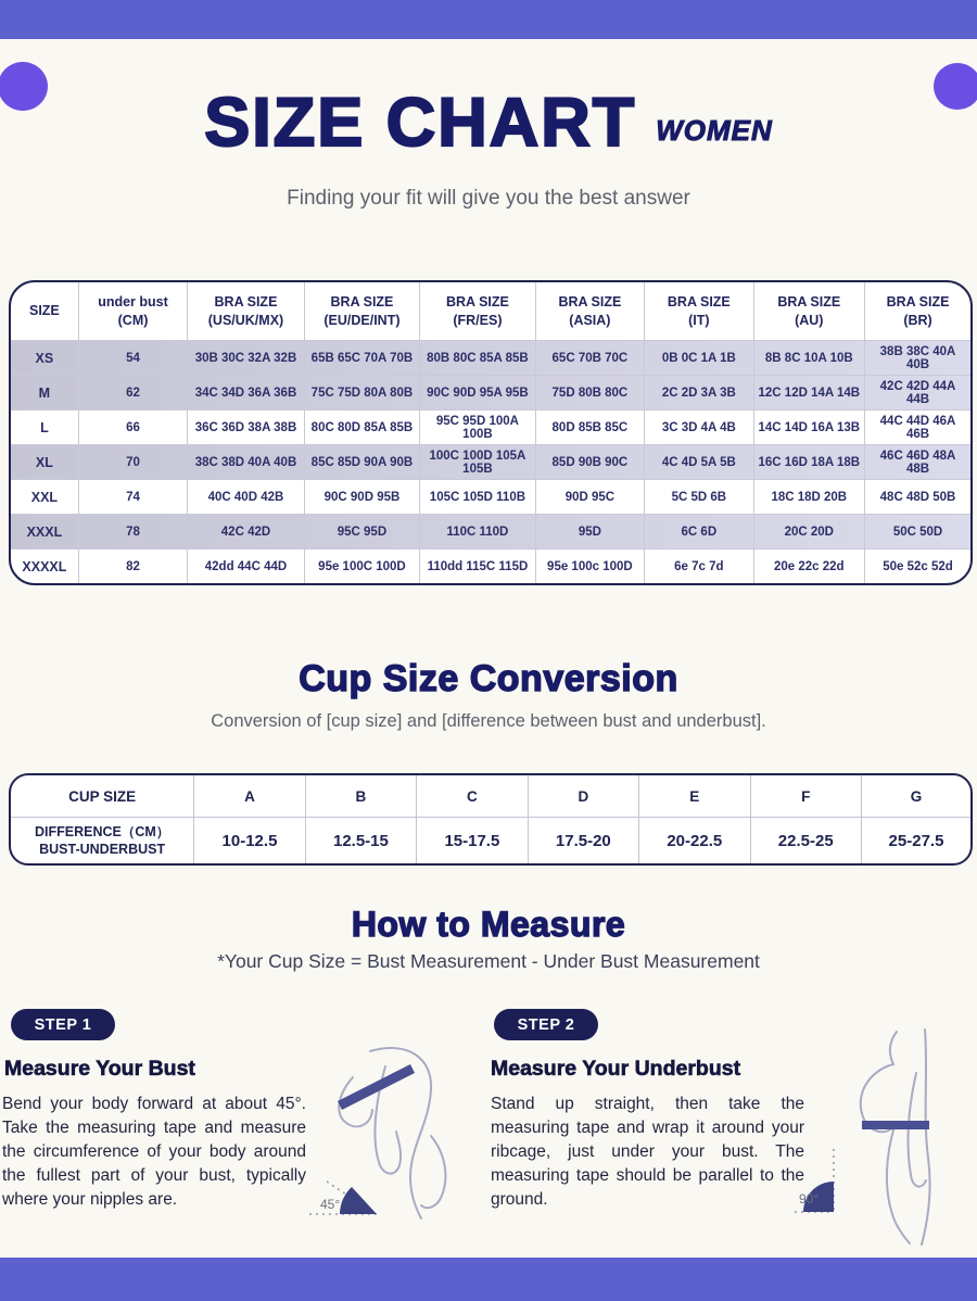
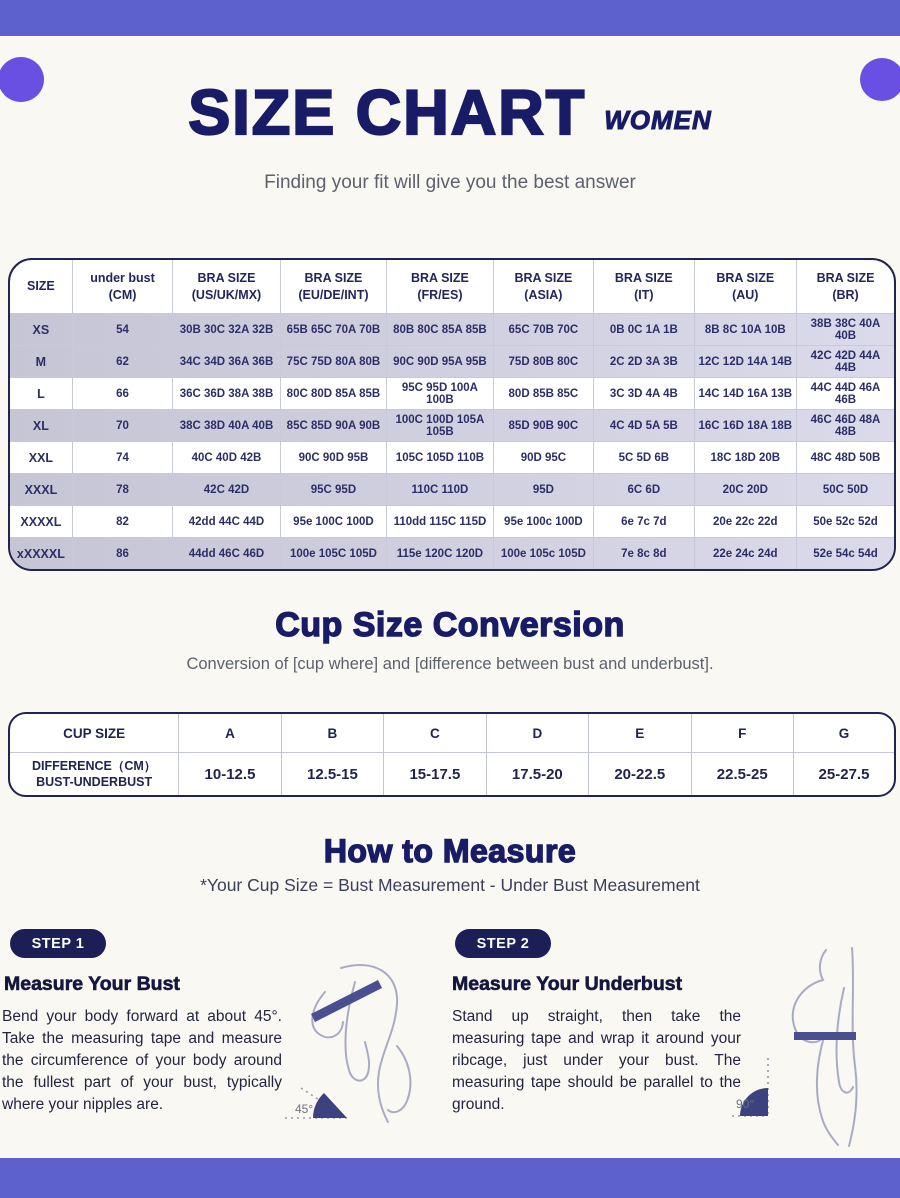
  SIZE CHART
  WOMEN
  Finding your fit will give you the best answer
  SIZE	under bust (CM)	BRA SIZE (US/UK/MX)	BRA SIZE (EU/DE/INT)	BRA SIZE (FR/ES)	BRA SIZE (ASIA)	BRA SIZE (IT)	BRA SIZE (AU)	BRA SIZE (BR)
  XS	54	30B 30C 32A 32B	65B 65C 70A 70B	80B 80C 85A 85B	65C 70B 70C	0B 0C 1A 1B	8B 8C 10A 10B	38B 38C 40A 40B
  M	62	34C 34D 36A 36B	75C 75D 80A 80B	90C 90D 95A 95B	75D 80B 80C	2C 2D 3A 3B	12C 12D 14A 14B	42C 42D 44A 44B
  L	66	36C 36D 38A 38B	80C 80D 85A 85B	95C 95D 100A 100B	80D 85B 85C	3C 3D 4A 4B	14C 14D 16A 13B	44C 44D 46A 46B
  XL	70	38C 38D 40A 40B	85C 85D 90A 90B	100C 100D 105A 105B	85D 90B 90C	4C 4D 5A 5B	16C 16D 18A 18B	46C 46D 48A 48B
  XXL	74	40C 40D 42B	90C 90D 95B	105C 105D 110B	90D 95C	5C 5D 6B	18C 18D 20B	48C 48D 50B
  XXXL	78	42C 42D	95C 95D	110C 110D	95D	6C 6D	20C 20D	50C 50D
  XXXXL	82	42dd 44C 44D	95e 100C 100D	110dd 115C 115D	95e 100c 100D	6e 7c 7d	20e 22c 22d	50e 52c 52d
+ xXXXXL	86	44dd 46C 46D	100e 105C 105D	115e 120C 120D	100e 105c 105D	7e 8c 8d	22e 24c 24d	52e 54c 54d
  Cup Size Conversion
- Conversion of [cup size] and [difference between bust and underbust].
+ Conversion of [cup where] and [difference between bust and underbust].
  CUP SIZE	A	B	C	D	E	F	G
  DIFFERENCE（CM） BUST-UNDERBUST	10-12.5	12.5-15	15-17.5	17.5-20	20-22.5	22.5-25	25-27.5
  How to Measure
  *Your Cup Size = Bust Measurement - Under Bust Measurement
  STEP 1
  Measure Your Bust
  Bend your body forward at about 45°. Take the measuring tape and measure the circumference of your body around the fullest part of your bust, typically where your nipples are.
  45°
  STEP 2
  Measure Your Underbust
  Stand up straight, then take the measuring tape and wrap it around your ribcage, just under your bust. The measuring tape should be parallel to the ground.
  90°
